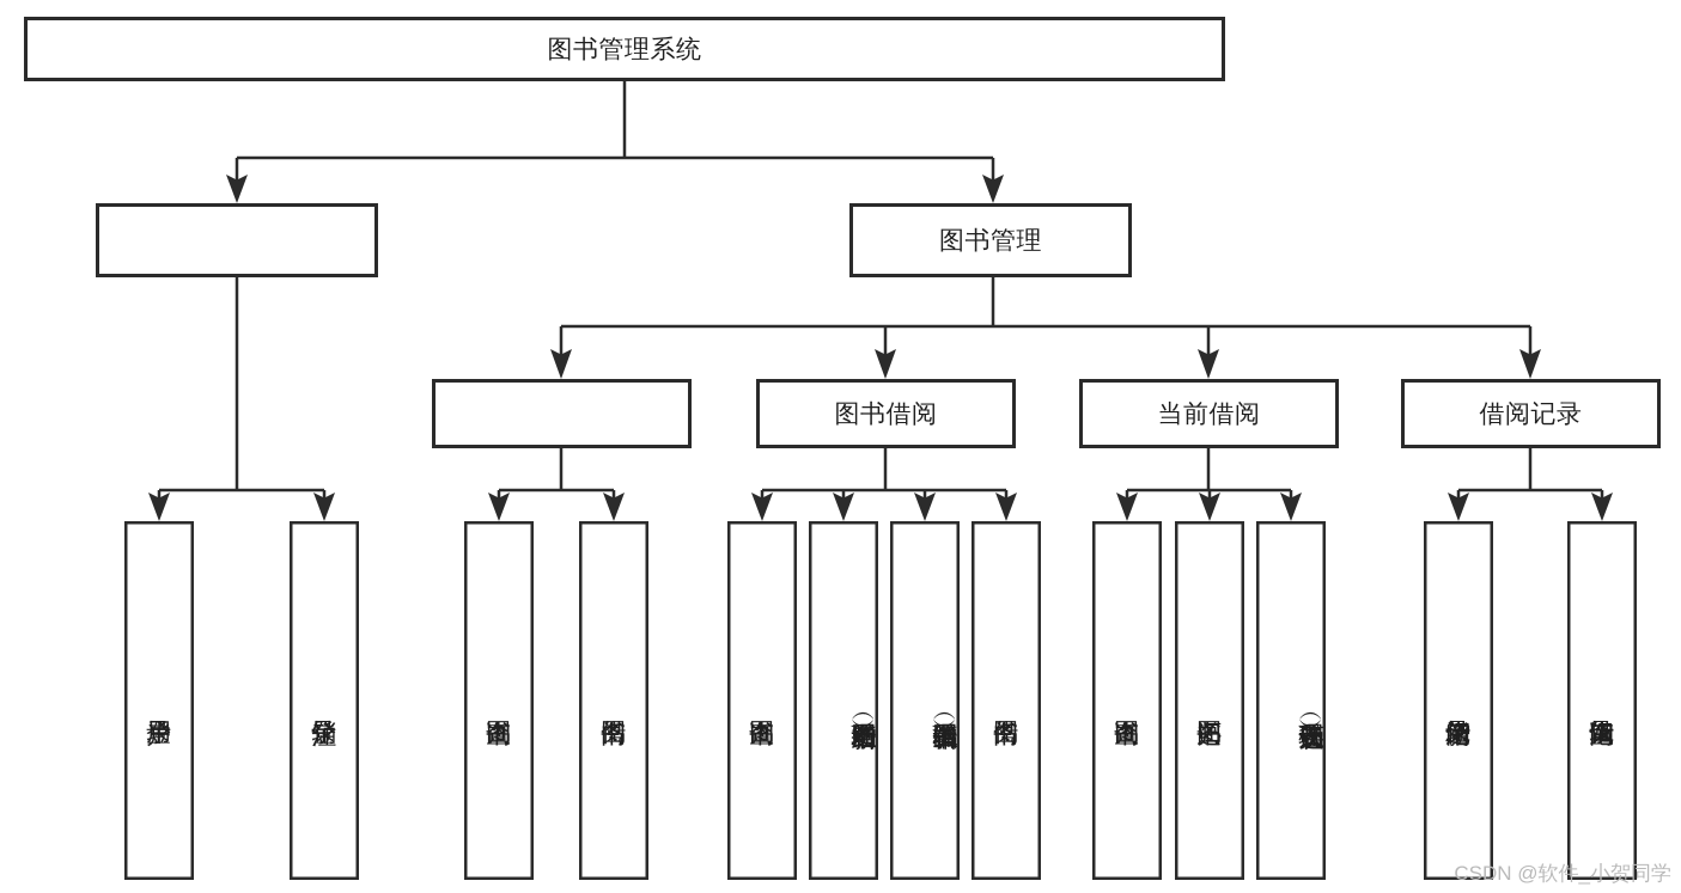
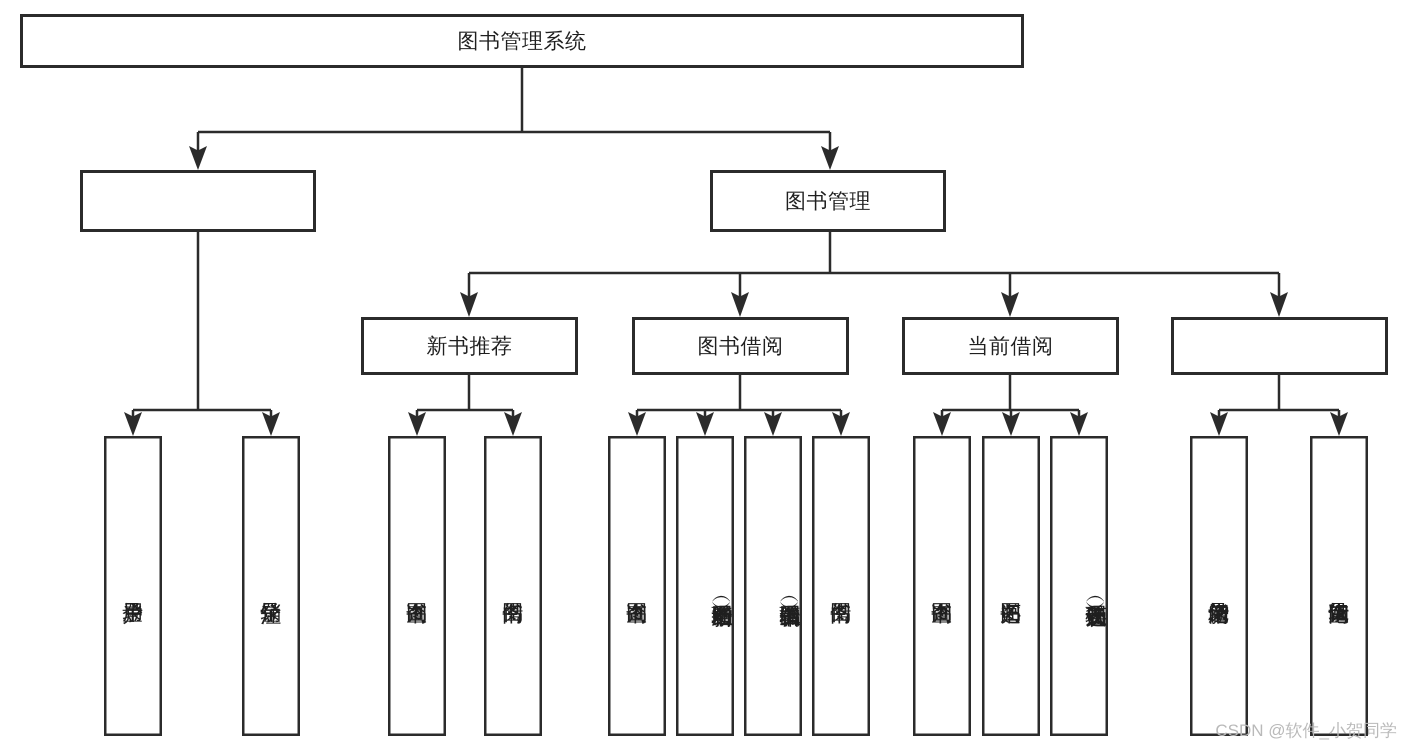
  图书管理系统
  图书管理
+ 新书推荐
  图书借阅
  当前借阅
- 借阅记录
  CSDN @软件_小贺同学
